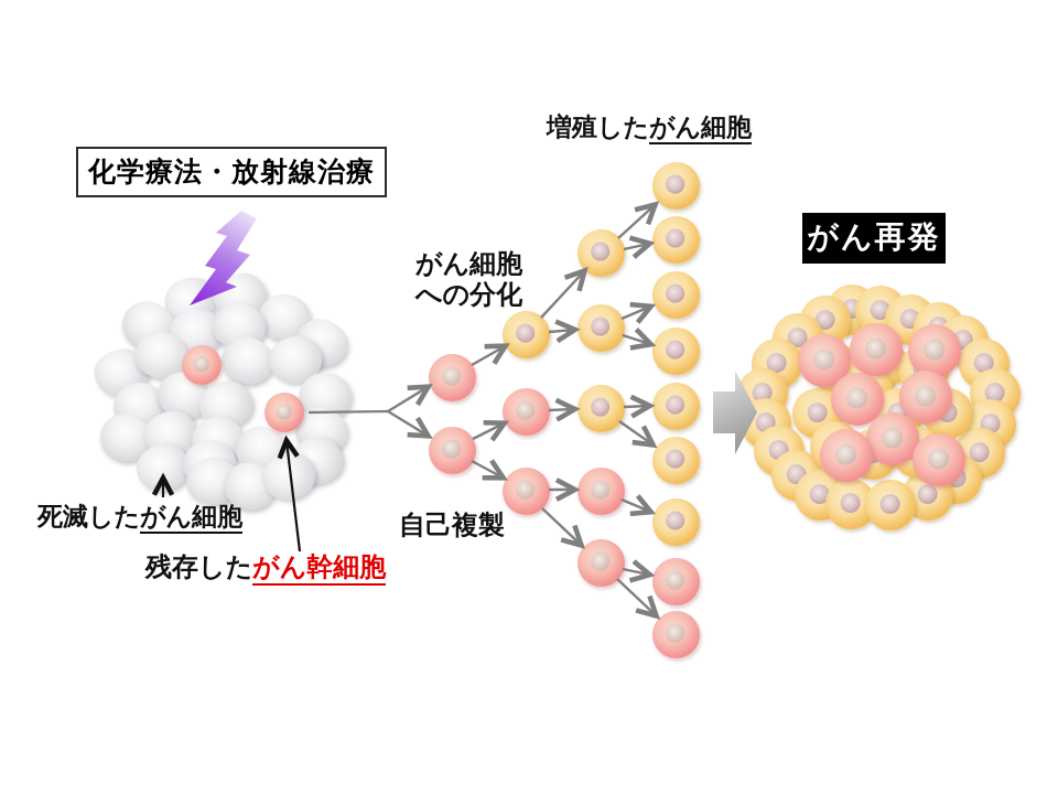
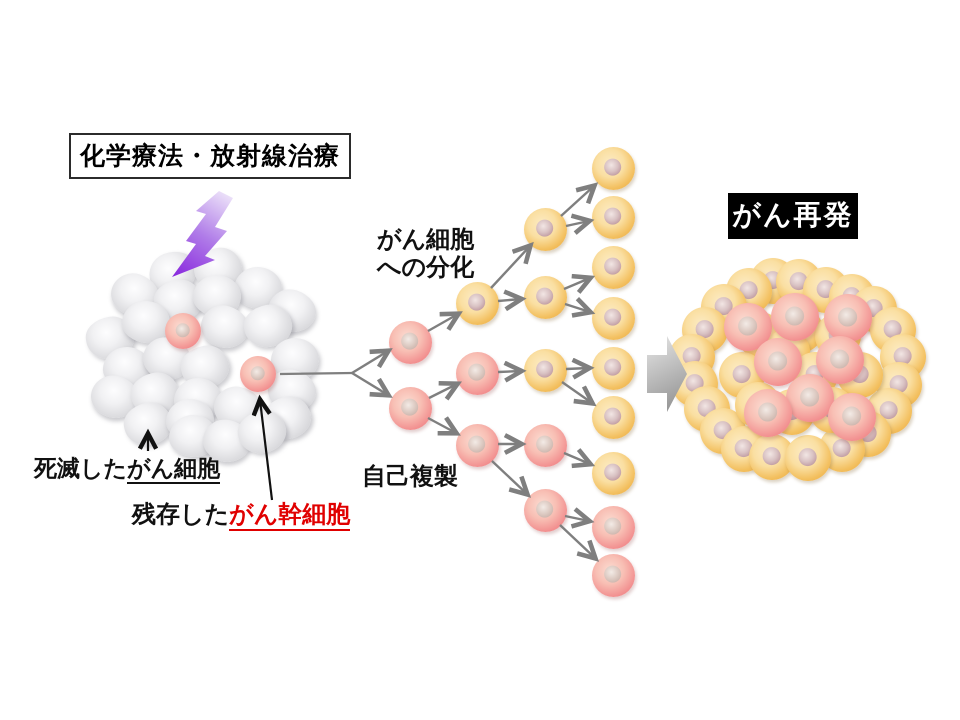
  化学療法・放射線治療
- 増殖したがん細胞
  がん細胞
  への分化
  自己複製
  死滅したがん細胞
  残存したがん幹細胞
  がん再発
